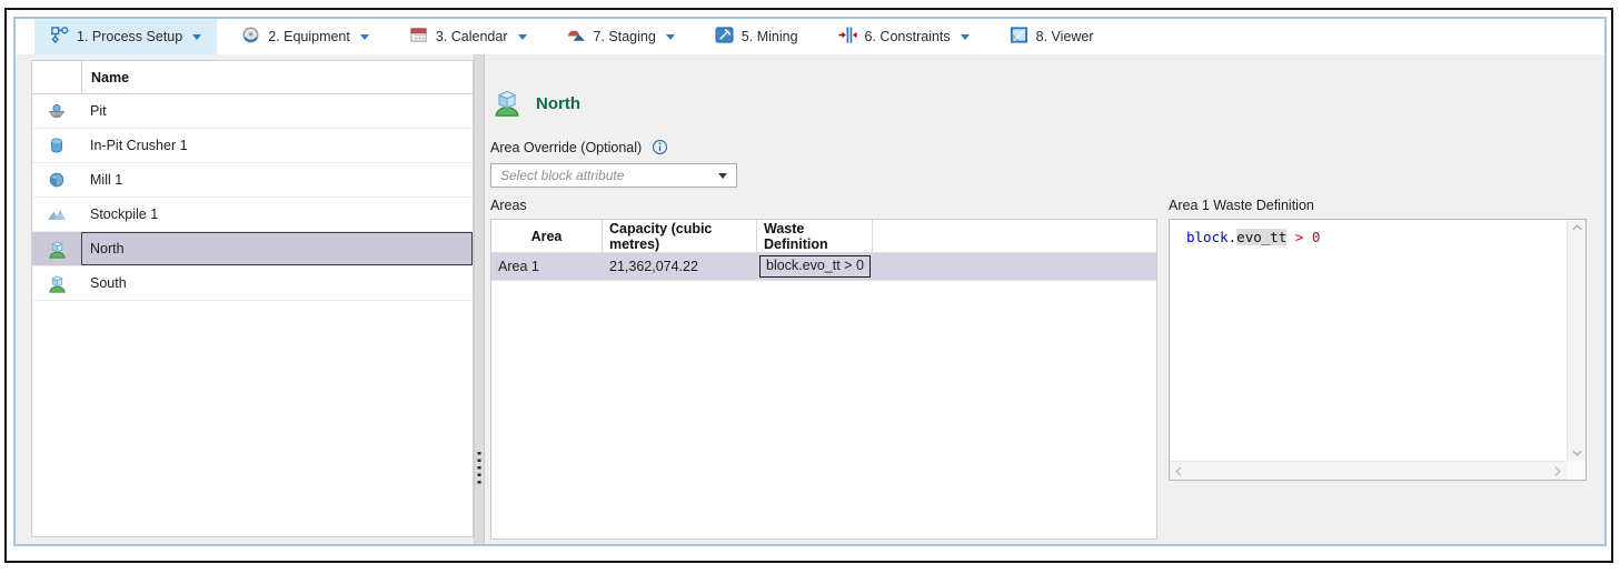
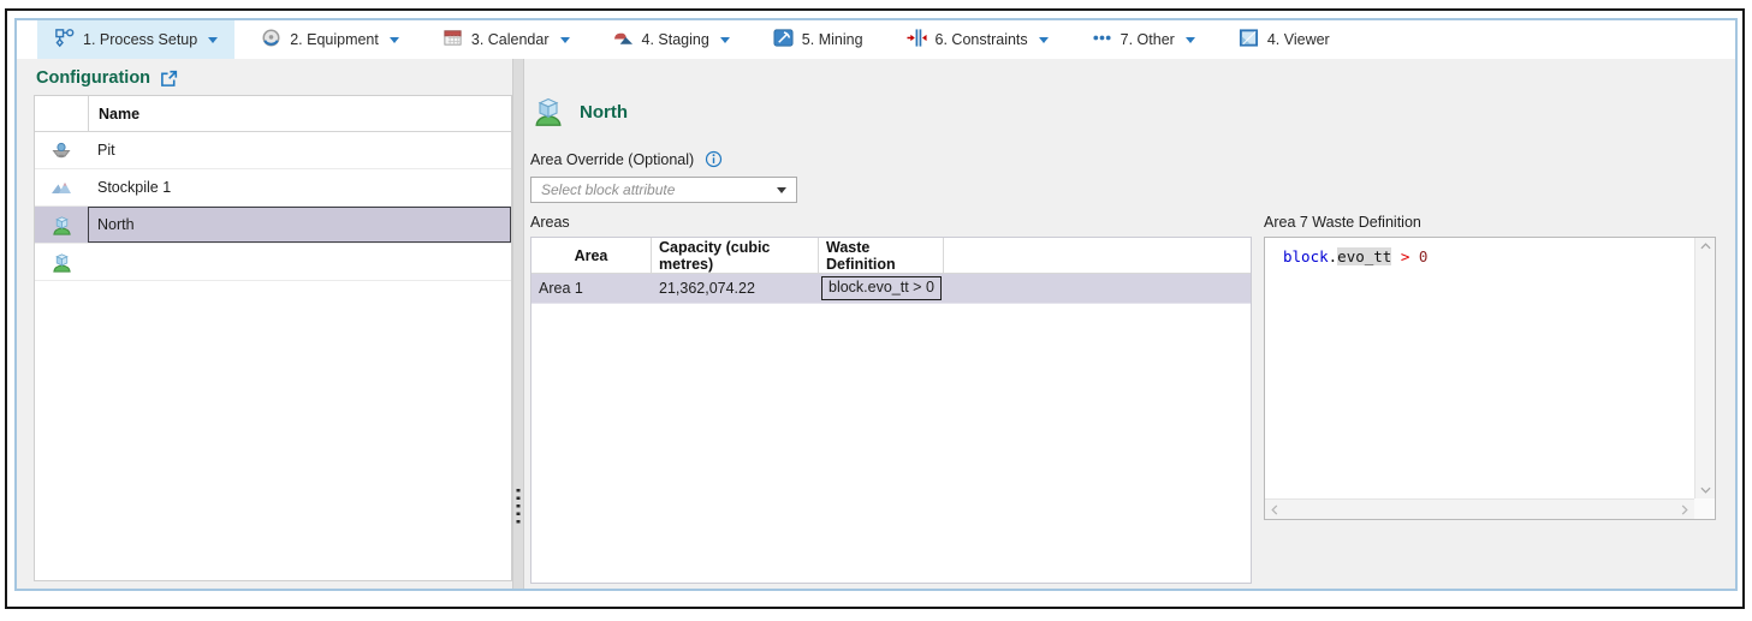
  1. Process Setup
  2. Equipment
  3. Calendar
- 7. Staging
+ 4. Staging
  5. Mining
  6. Constraints
+ 7. Other
- 8. Viewer
+ 4. Viewer
+ Configuration
  Name
  Pit
- In-Pit Crusher 1
- Mill 1
  Stockpile 1
  North
- South
  North
  Area Override (Optional)
  Select block attribute
  Areas
  Area
  Capacity (cubic metres)
  Waste Definition
  Area 1
  21,362,074.22
  block.evo_tt > 0
- Area 1 Waste Definition
+ Area 7 Waste Definition
  block.evo_tt > 0
